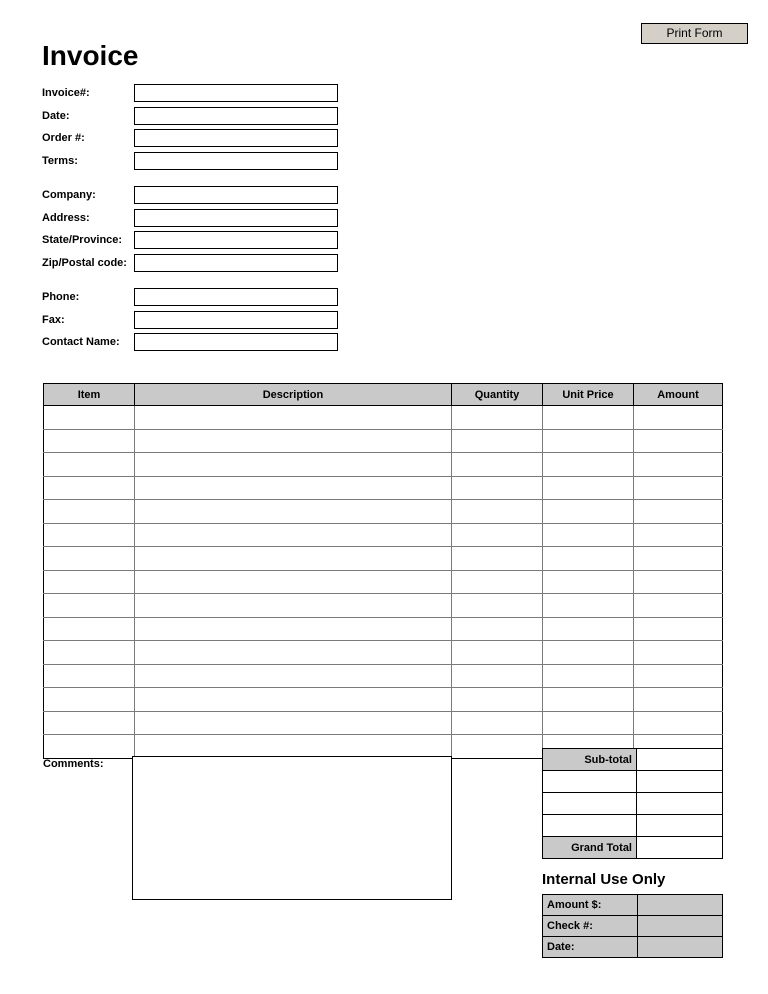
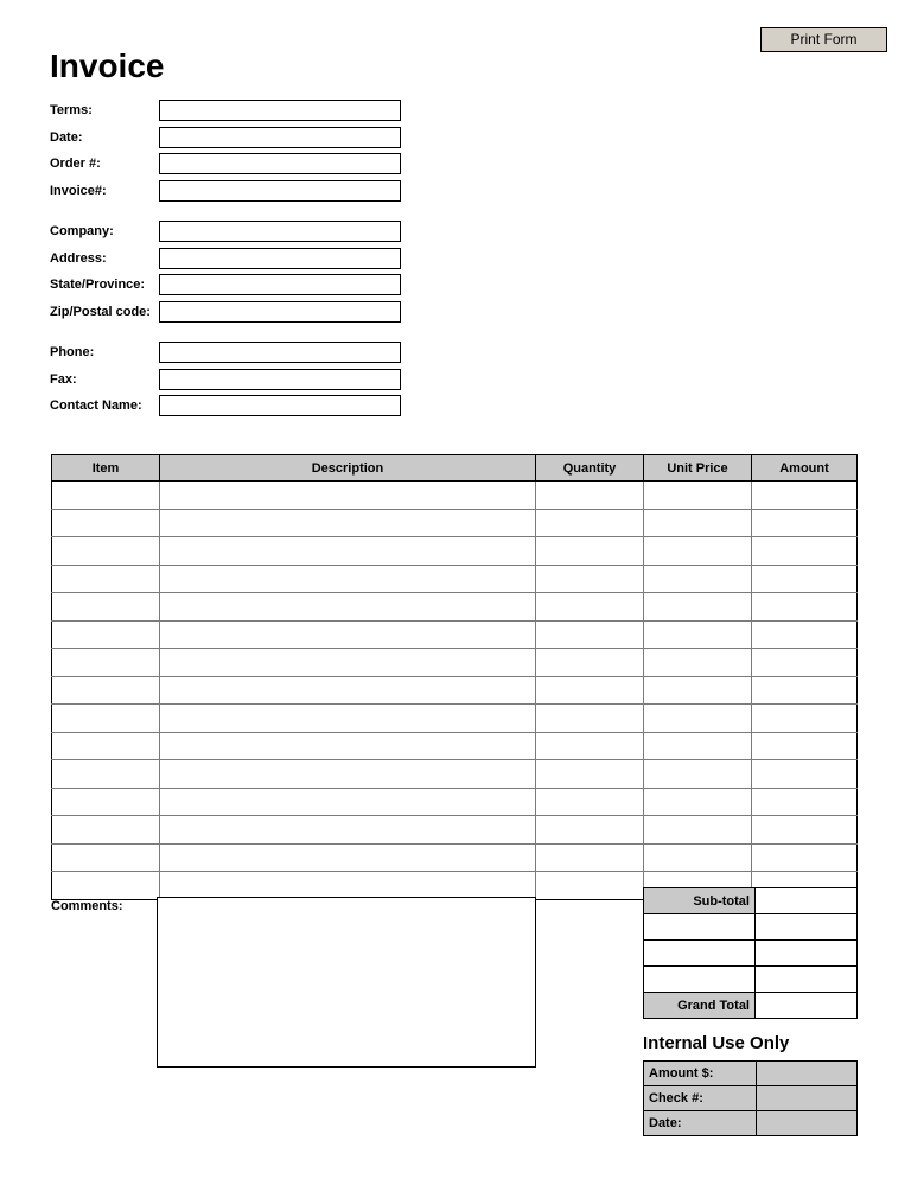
  Print Form
  Invoice
- Invoice#:
+ Terms:
  Date:
  Order #:
- Terms:
+ Invoice#:
  Company:
  Address:
  State/Province:
  Zip/Postal code:
  Phone:
  Fax:
  Contact Name:
  Item	Description	Quantity	Unit Price	Amount
  Comments:
  Sub-total
  Grand Total
  Internal Use Only
  Amount $:
  Check #:
  Date:
